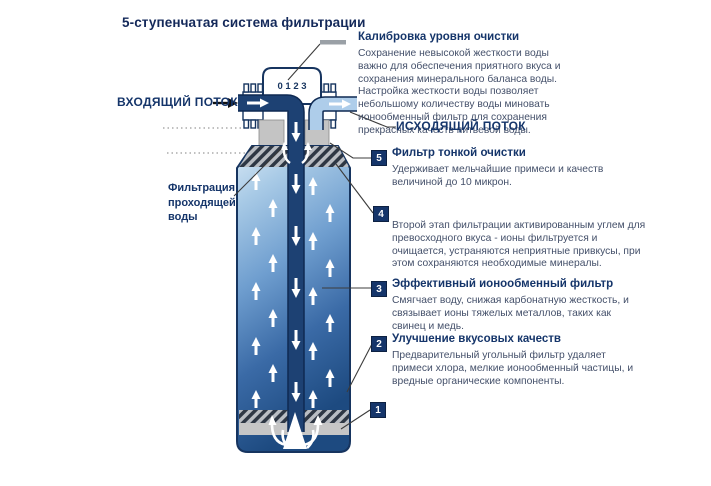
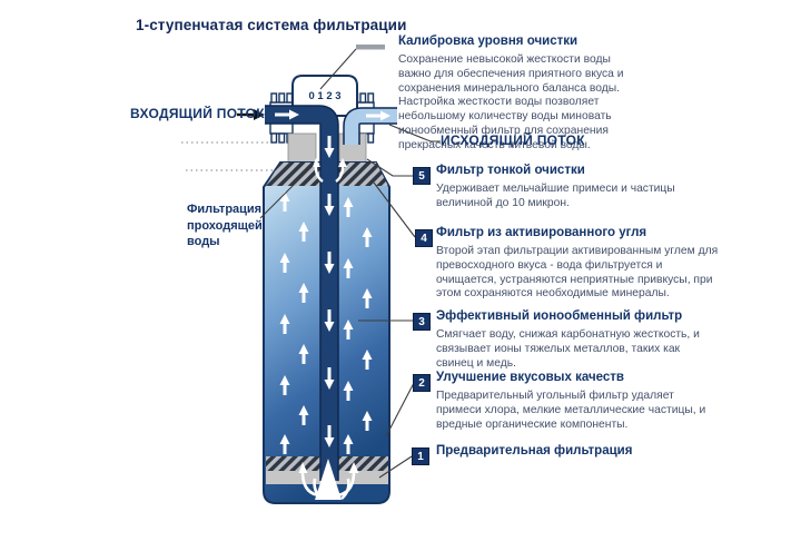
  0 1 2 3
- 5-ступенчатая система фильтрации
+ 1-ступенчатая система фильтрации
  Калибровка уровня очистки
  Сохранение невысокой жесткости воды важно для обеспечения приятного вкуса и сохранения минерального баланса воды. Настройка жесткости воды позволяет небольшому количеству воды миновать ионообменный фильтр для сохранения прекрасных качеств питьевой воды.
  ВХОДЯЩИЙ ПОТОК
  ИСХОДЯЩИЙ ПОТОК
  Фильтрация проходящей воды
  5
  Фильтр тонкой очистки
- Удерживает мельчайшие примеси и качеств величиной до 10 микрон.
+ Удерживает мельчайшие примеси и частицы величиной до 10 микрон.
  4
+ Фильтр из активированного угля
- Второй этап фильтрации активированным углем для превосходного вкуса - ионы фильтруется и очищается, устраняются неприятные привкусы, при этом сохраняются необходимые минералы.
+ Второй этап фильтрации активированным углем для превосходного вкуса - вода фильтруется и очищается, устраняются неприятные привкусы, при этом сохраняются необходимые минералы.
  3
  Эффективный ионообменный фильтр
  Смягчает воду, снижая карбонатную жесткость, и связывает ионы тяжелых металлов, таких как свинец и медь.
  2
  Улучшение вкусовых качеств
- Предварительный угольный фильтр удаляет примеси хлора, мелкие ионообменный частицы, и вредные органические компоненты.
+ Предварительный угольный фильтр удаляет примеси хлора, мелкие металлические частицы, и вредные органические компоненты.
  1
+ Предварительная фильтрация
